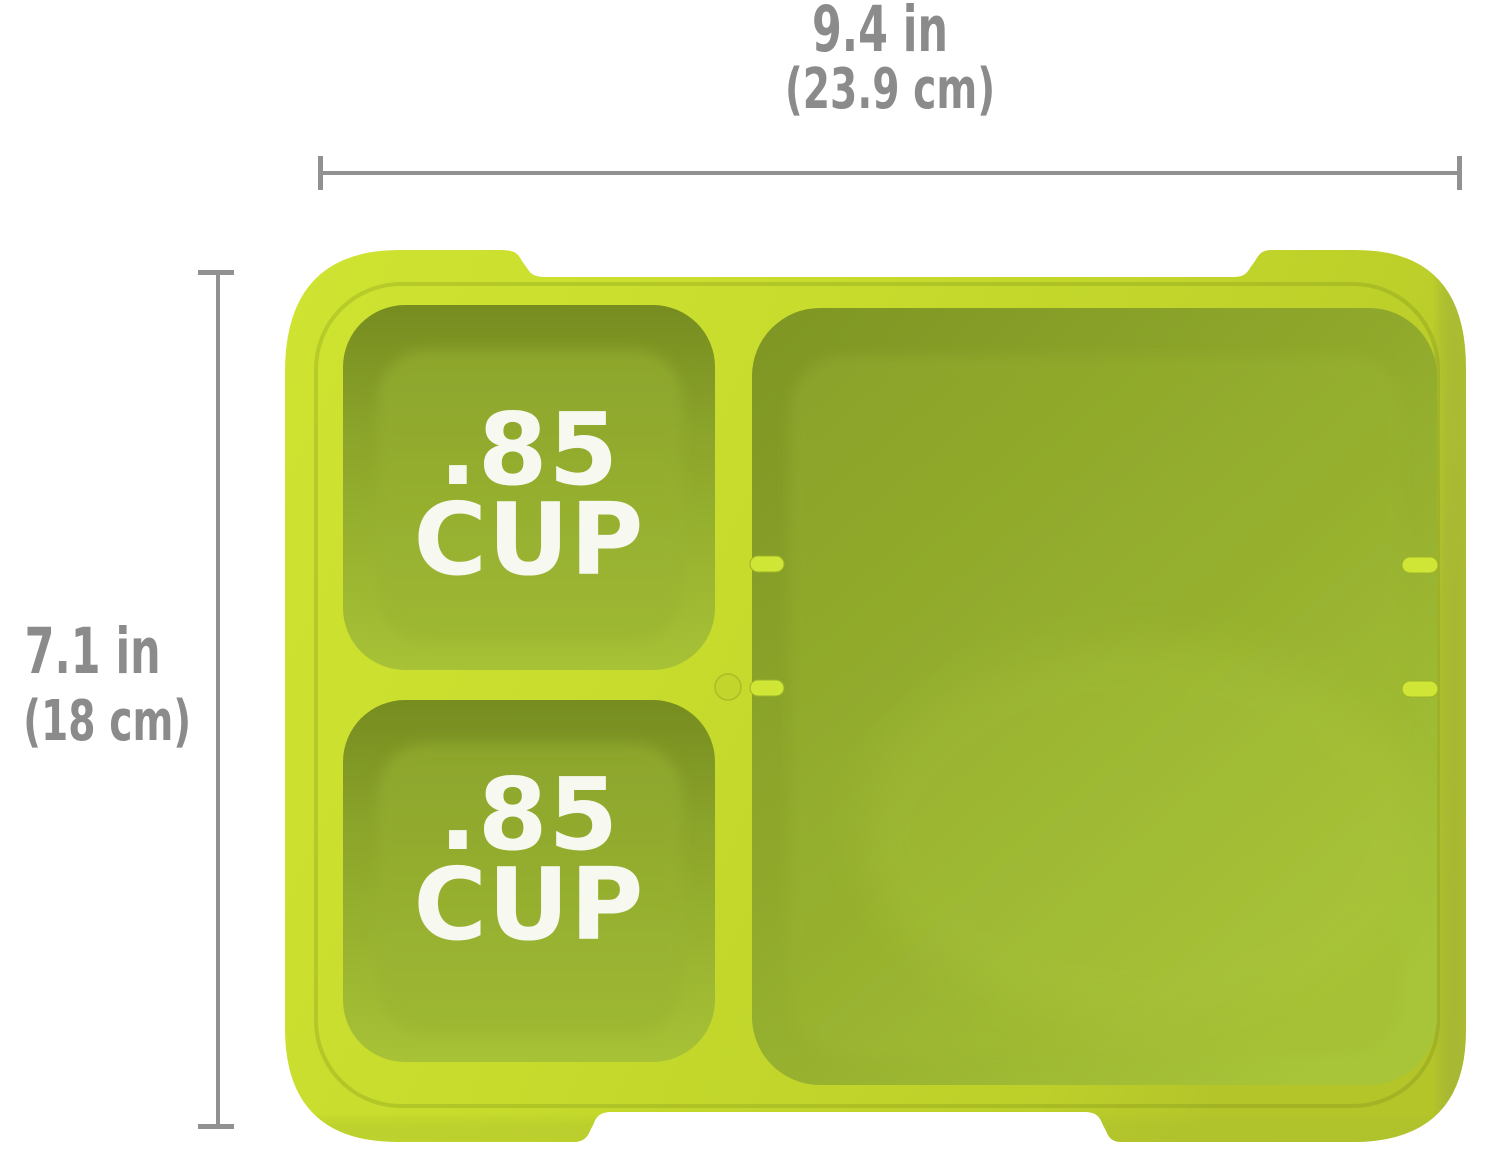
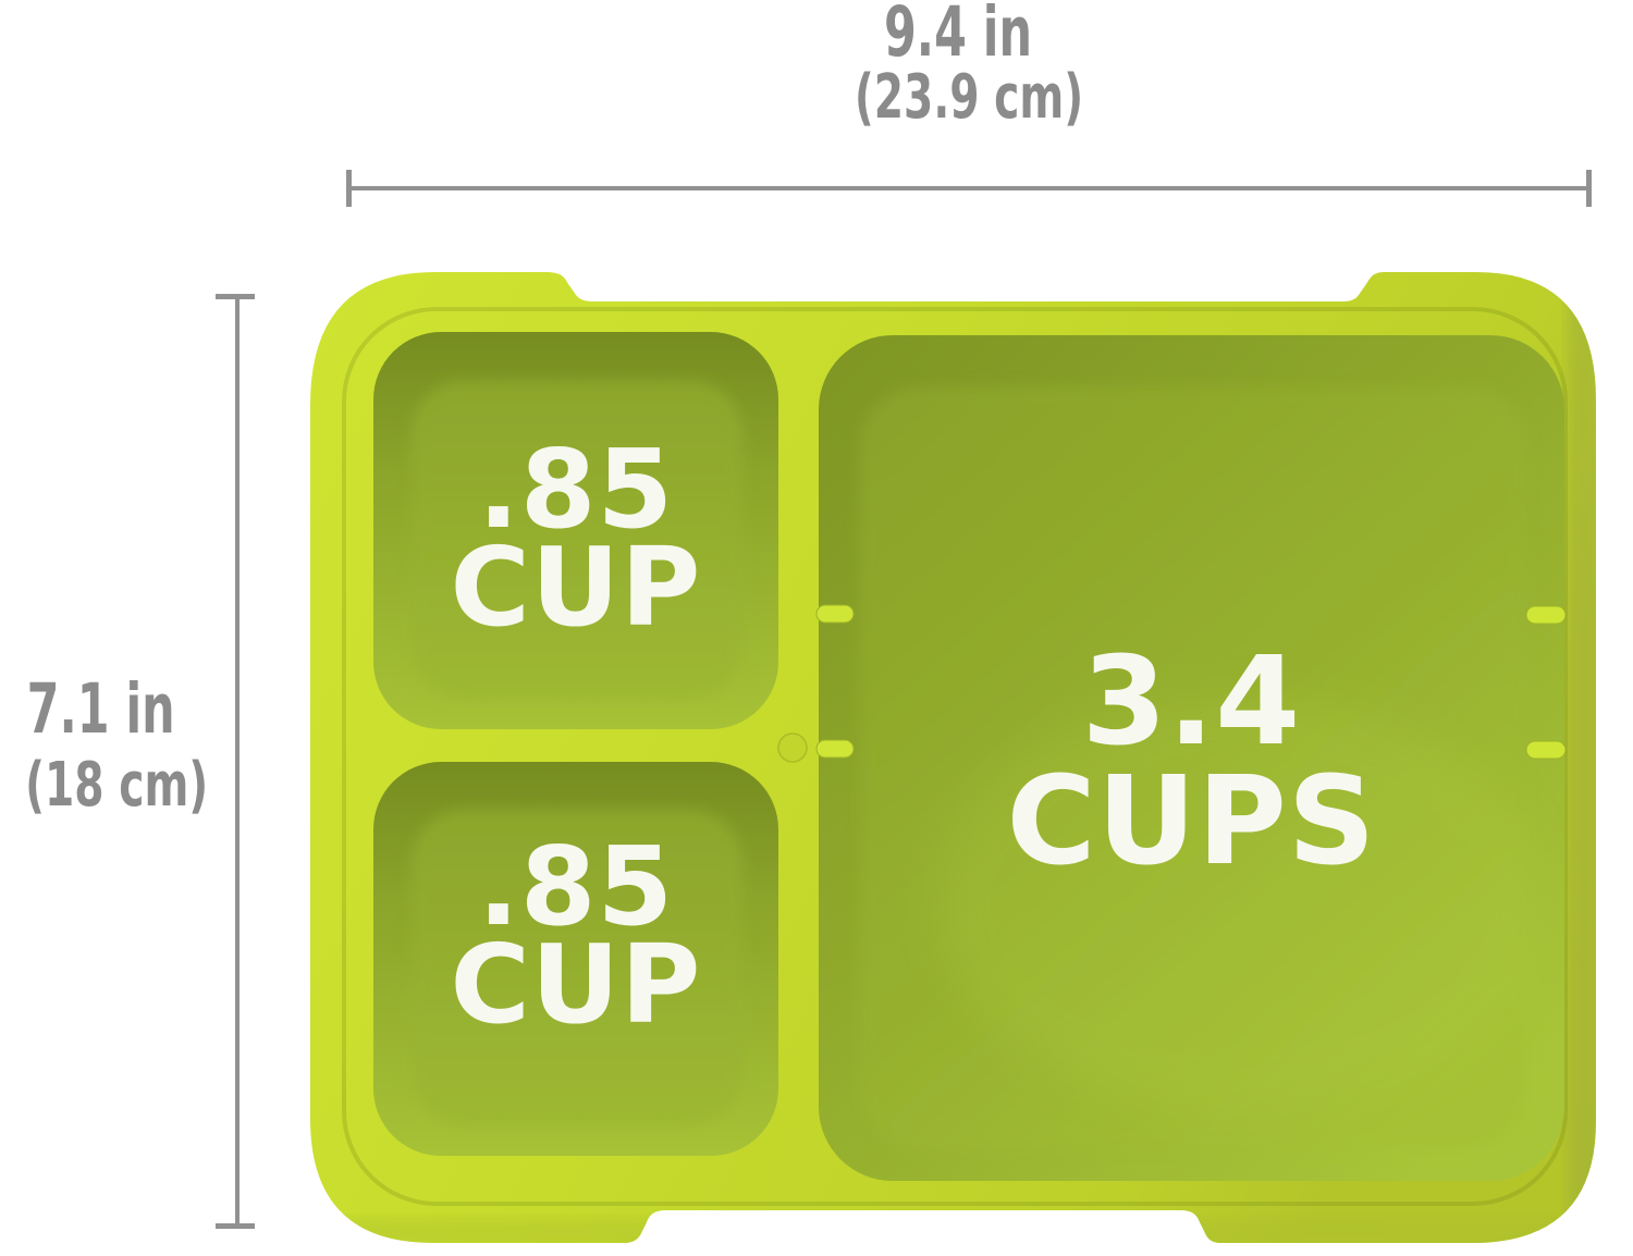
  9.4 in
  (23.9 cm)
  7.1 in
  (18 cm)
  .85
  CUP
  .85
  CUP
+ 3.4
+ CUPS
